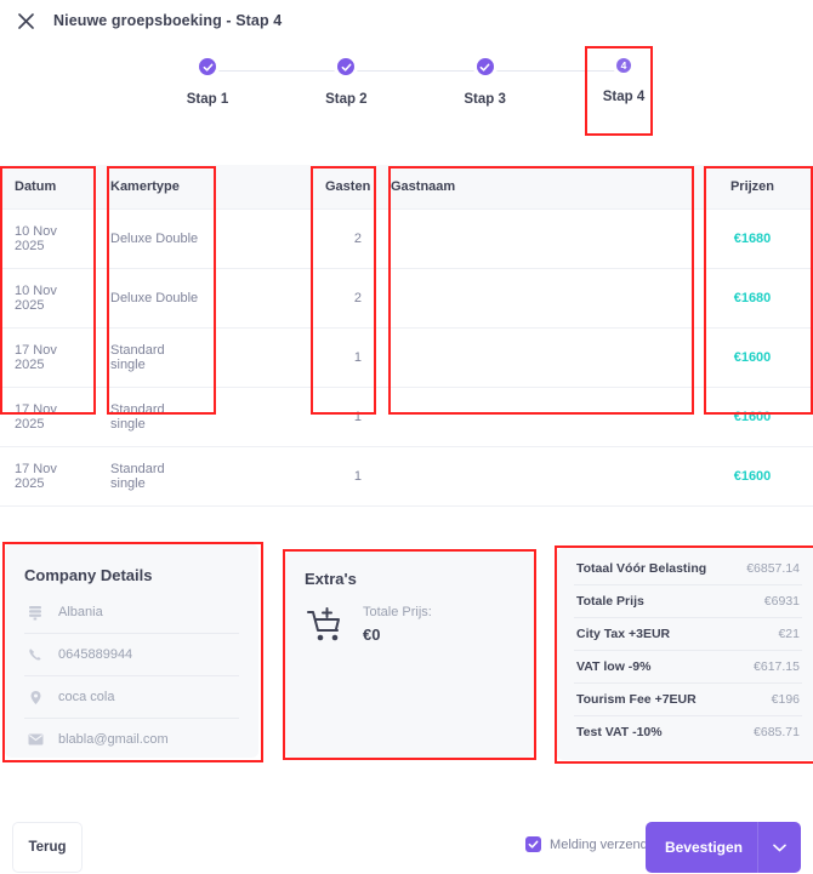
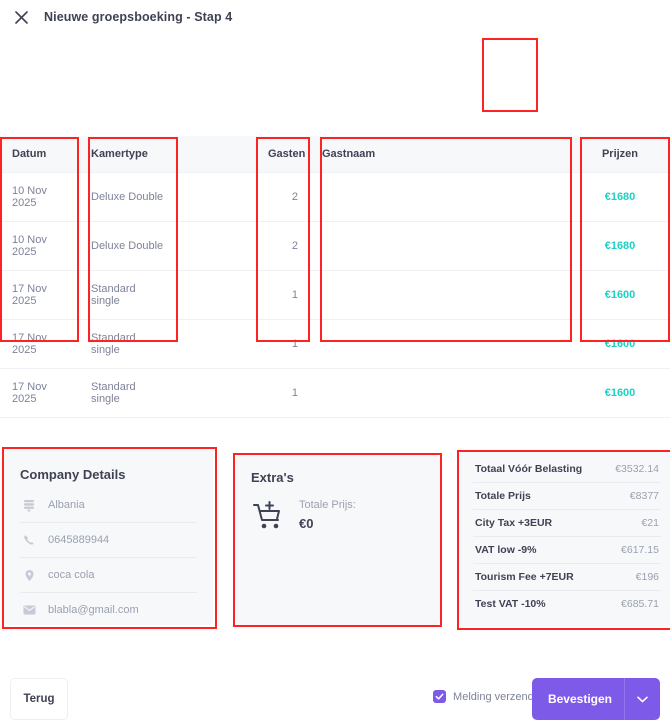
  Nieuwe groepsboeking - Stap 4
- Stap 1
- Stap 2
- Stap 3
- 4
- Stap 4
  Datum	Kamertype		Gasten	Gastnaam	Prijzen
  10 Nov 2025	Deluxe Double		2		€1680
  10 Nov 2025	Deluxe Double		2		€1680
  17 Nov 2025	Standard single		1		€1600
  17 Nov 2025	Standard single		1		€1600
  17 Nov 2025	Standard single		1		€1600
  Company Details
  Albania
  0645889944
  coca cola
  blabla@gmail.com
  Extra's
  Totale Prijs:
  €0
  Totaal Vóór Belasting
- €6857.14
+ €3532.14
  Totale Prijs
- €6931
+ €8377
  City Tax +3EUR
  €21
  VAT low -9%
  €617.15
  Tourism Fee +7EUR
  €196
  Test VAT -10%
  €685.71
  Terug
  Melding verzend
  Bevestigen
